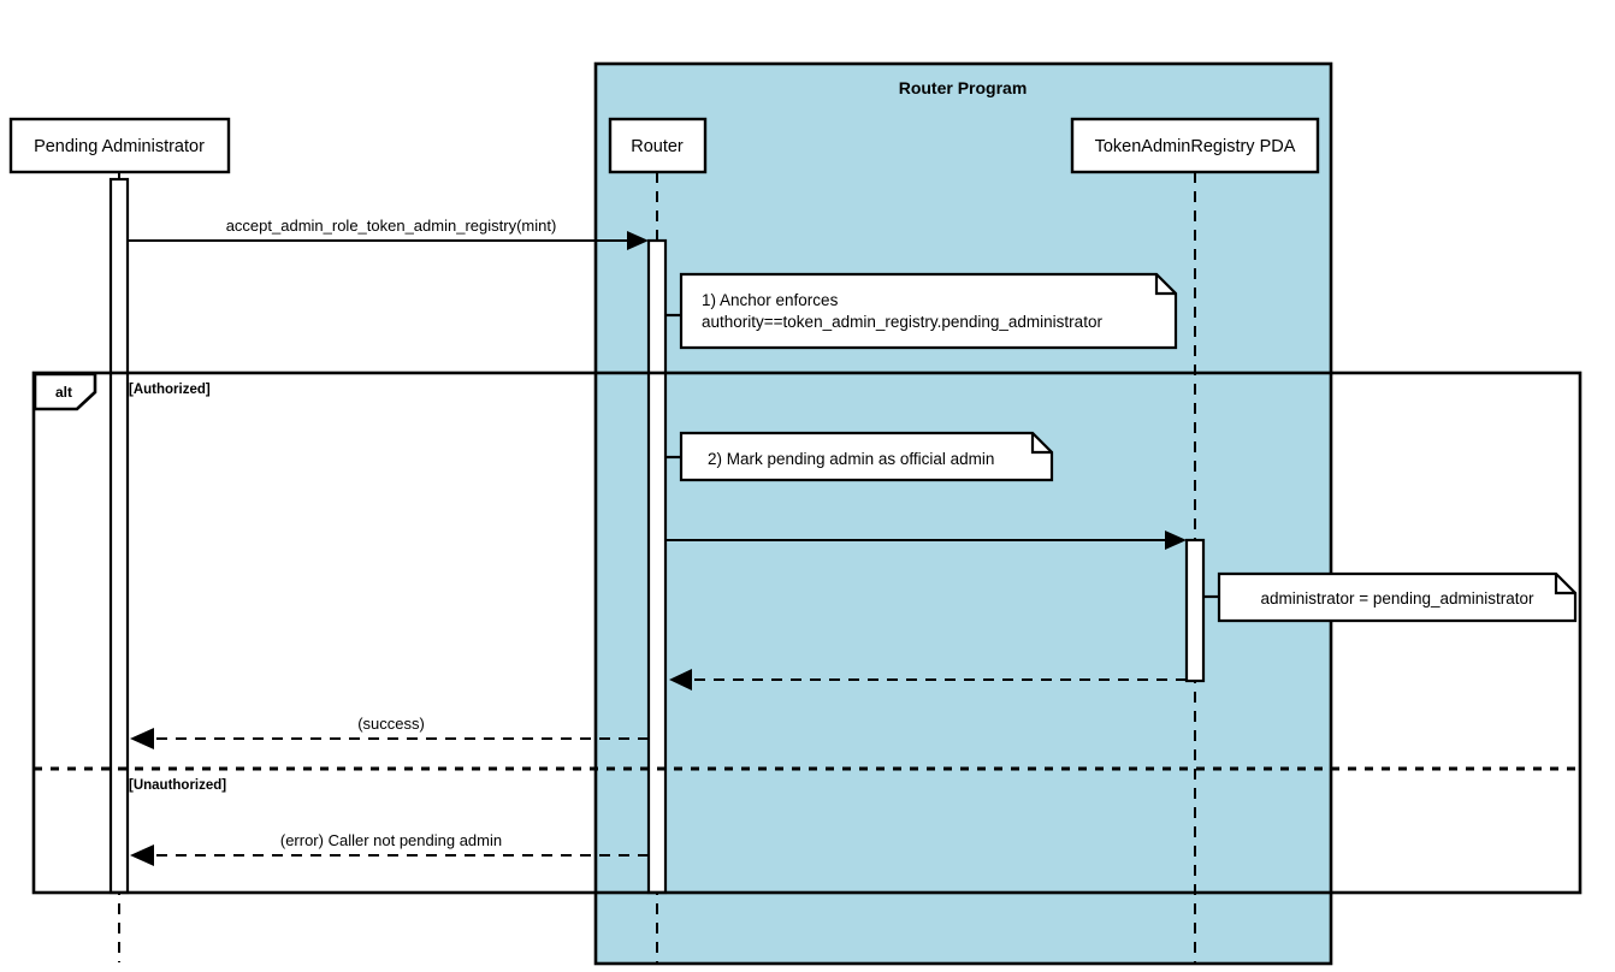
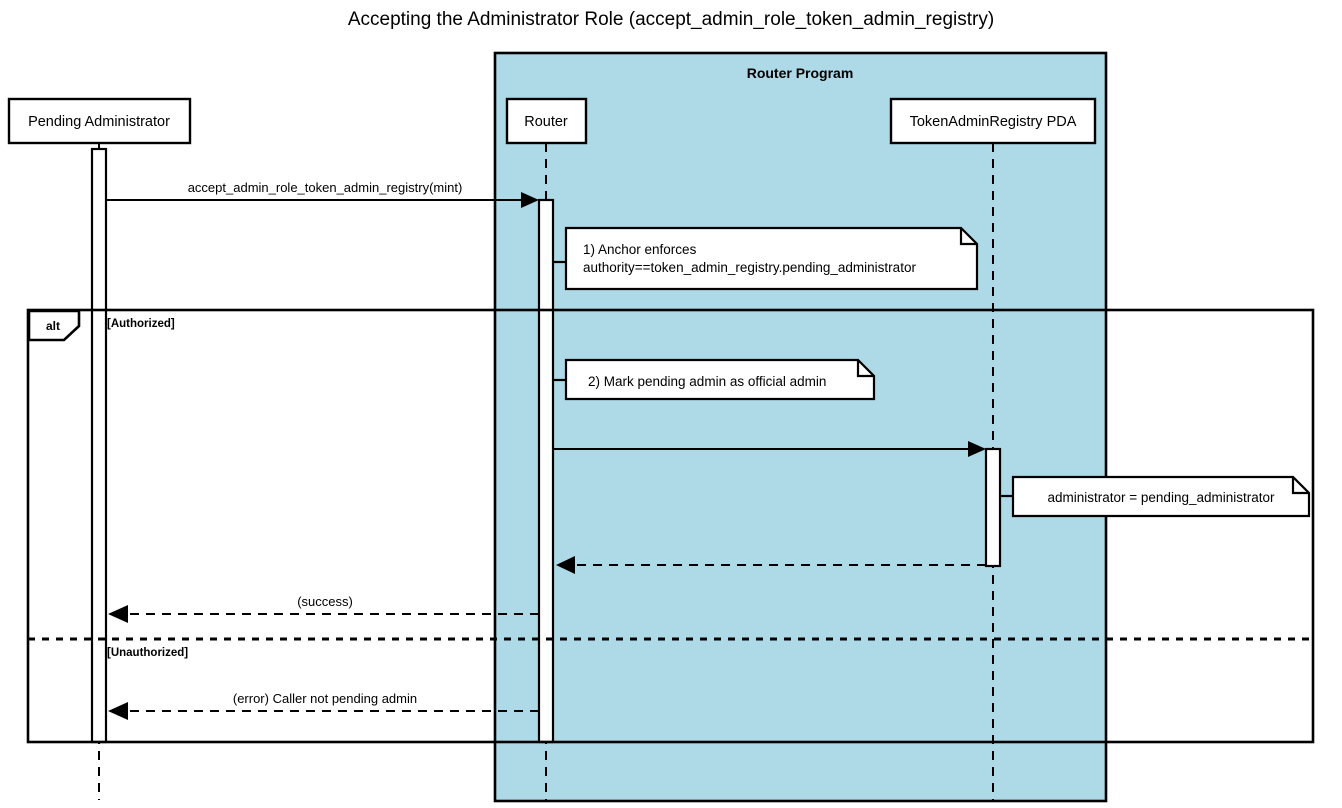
+ Accepting the Administrator Role (accept_admin_role_token_admin_registry)
  Router Program
  Pending Administrator
  Router
  TokenAdminRegistry PDA
  accept_admin_role_token_admin_registry(mint)
  1) Anchor enforces
  authority==token_admin_registry.pending_administrator
  alt
  [Authorized]
  2) Mark pending admin as official admin
  administrator = pending_administrator
  (success)
  [Unauthorized]
  (error) Caller not pending admin
